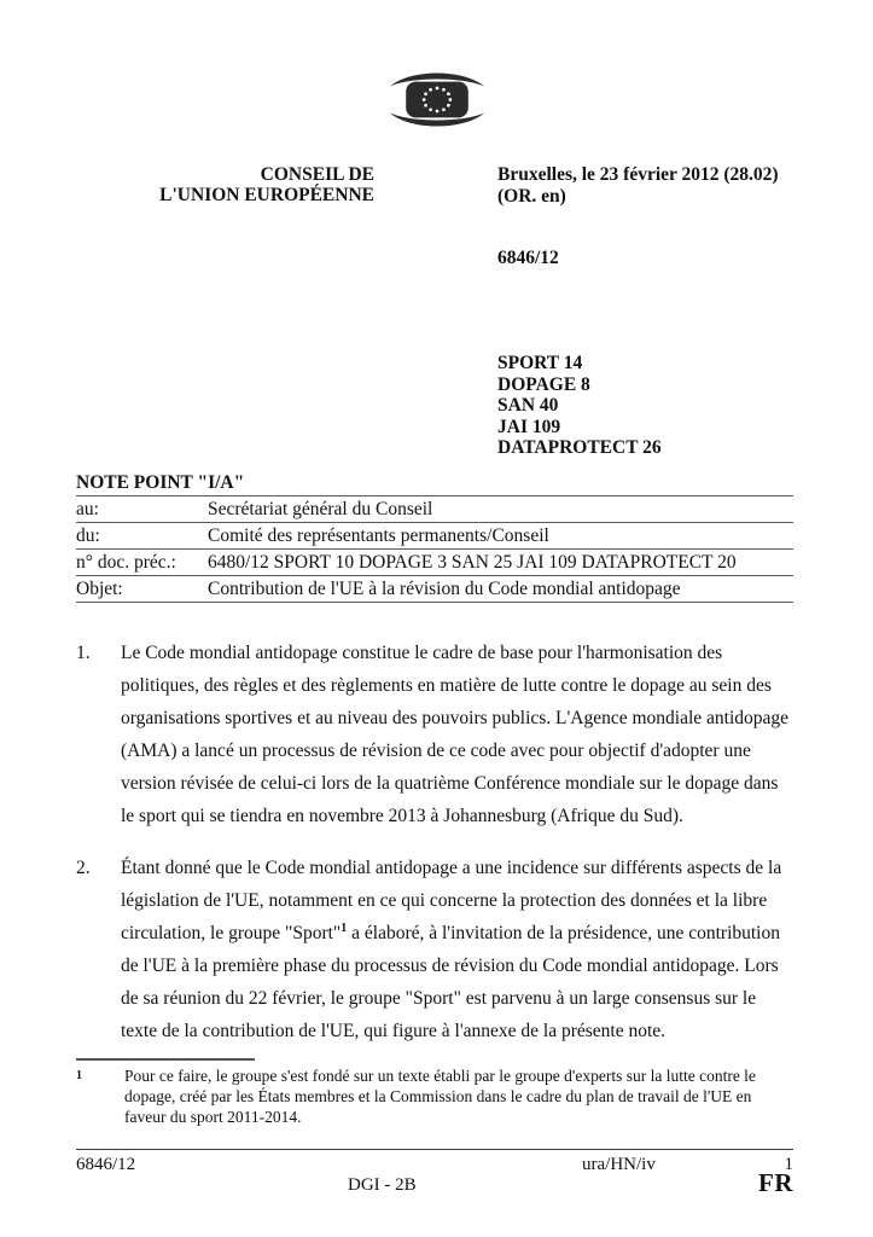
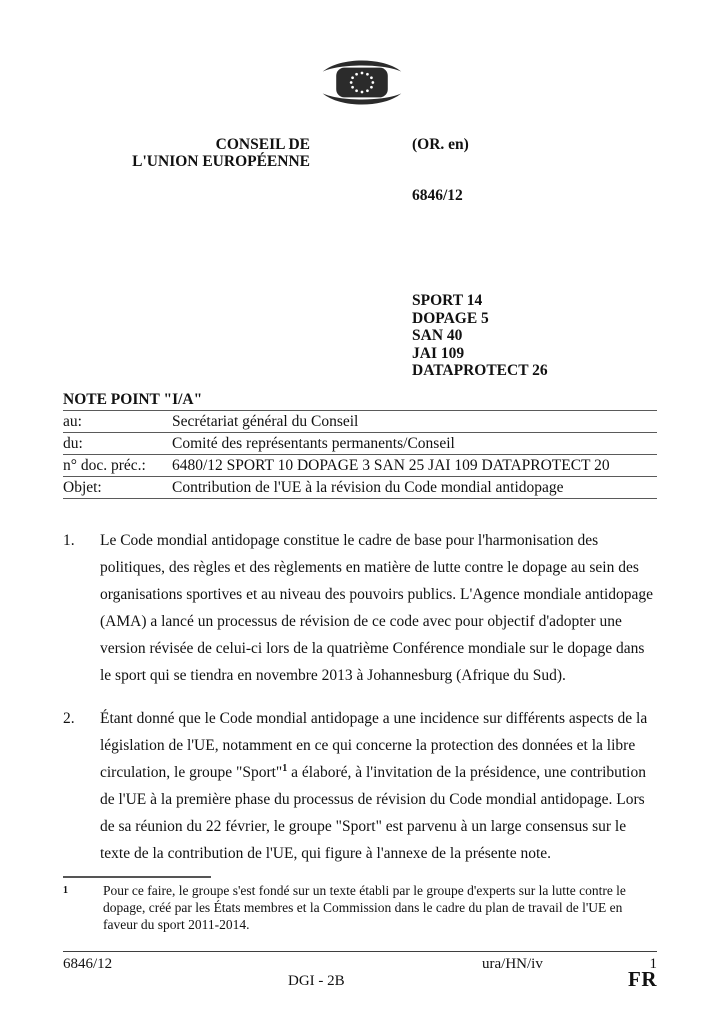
  CONSEIL DE
  L'UNION EUROPÉENNE
- Bruxelles, le 23 février 2012 (28.02)
  (OR. en)
  6846/12
  SPORT 14
- DOPAGE 8
+ DOPAGE 5
  SAN 40
  JAI 109
  DATAPROTECT 26
  NOTE POINT "I/A"
  au:
  Secrétariat général du Conseil
  du:
  Comité des représentants permanents/Conseil
  n° doc. préc.:
  6480/12 SPORT 10 DOPAGE 3 SAN 25 JAI 109 DATAPROTECT 20
  Objet:
  Contribution de l'UE à la révision du Code mondial antidopage
  1.
  Le Code mondial antidopage constitue le cadre de base pour l'harmonisation des politiques, des règles et des règlements en matière de lutte contre le dopage au sein des organisations sportives et au niveau des pouvoirs publics. L'Agence mondiale antidopage (AMA) a lancé un processus de révision de ce code avec pour objectif d'adopter une version révisée de celui-ci lors de la quatrième Conférence mondiale sur le dopage dans le sport qui se tiendra en novembre 2013 à Johannesburg (Afrique du Sud).
  2.
  Étant donné que le Code mondial antidopage a une incidence sur différents aspects de la législation de l'UE, notamment en ce qui concerne la protection des données et la libre circulation, le groupe "Sport"1 a élaboré, à l'invitation de la présidence, une contribution de l'UE à la première phase du processus de révision du Code mondial antidopage. Lors de sa réunion du 22 février, le groupe "Sport" est parvenu à un large consensus sur le texte de la contribution de l'UE, qui figure à l'annexe de la présente note.
  1
  Pour ce faire, le groupe s'est fondé sur un texte établi par le groupe d'experts sur la lutte contre le dopage, créé par les États membres et la Commission dans le cadre du plan de travail de l'UE en faveur du sport 2011-2014.
  6846/12
  ura/HN/iv
  1
  DGI - 2B
  FR
